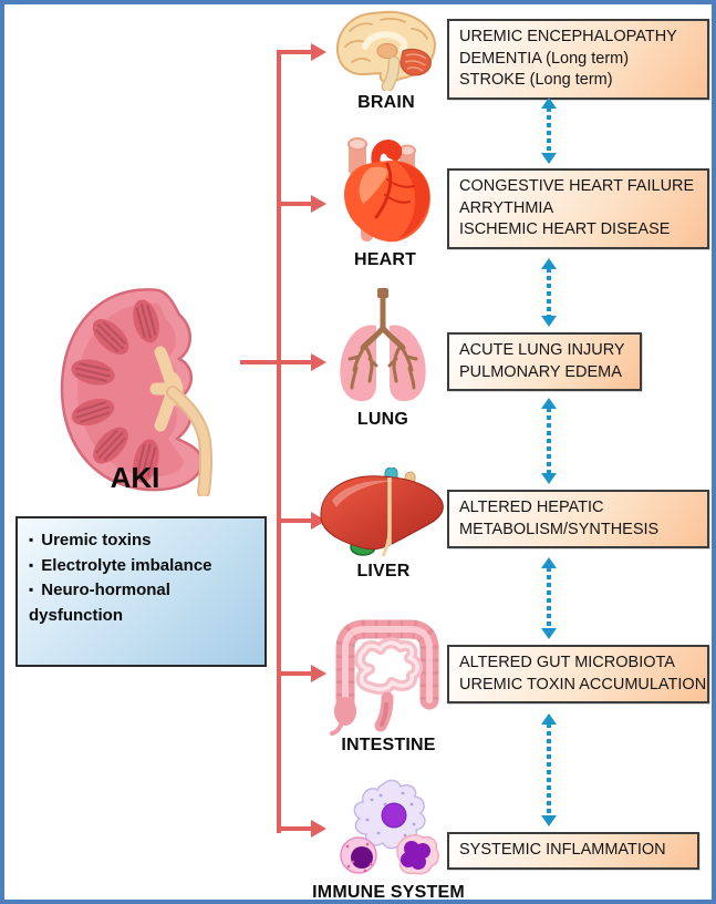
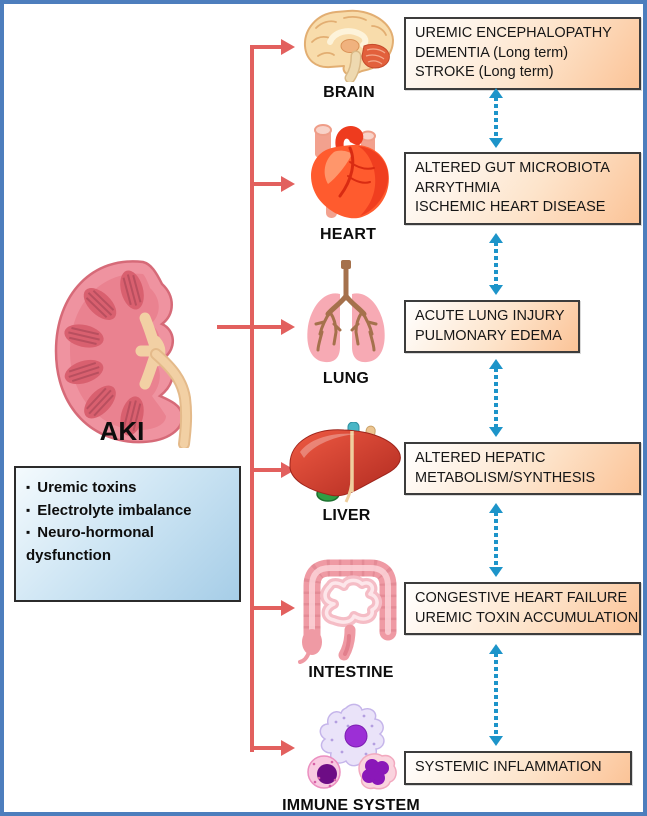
  AKI
  Uremic toxins
  Electrolyte imbalance
  Neuro-hormonal dysfunction
  BRAIN
  HEART
  LUNG
  LIVER
  INTESTINE
  IMMUNE SYSTEM
  UREMIC ENCEPHALOPATHY
  DEMENTIA (Long term)
  STROKE (Long term)
- CONGESTIVE HEART FAILURE
+ ALTERED GUT MICROBIOTA
  ARRYTHMIA
  ISCHEMIC HEART DISEASE
  ACUTE LUNG INJURY
  PULMONARY EDEMA
  ALTERED HEPATIC
  METABOLISM/SYNTHESIS
- ALTERED GUT MICROBIOTA
+ CONGESTIVE HEART FAILURE
  UREMIC TOXIN ACCUMULATION
  SYSTEMIC INFLAMMATION
